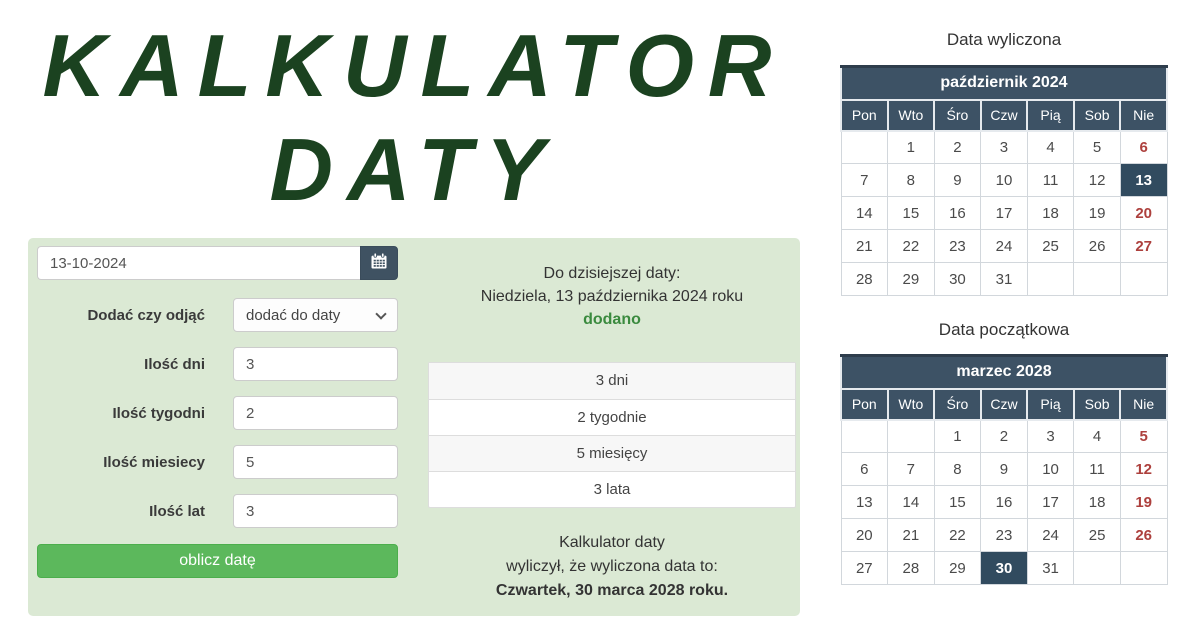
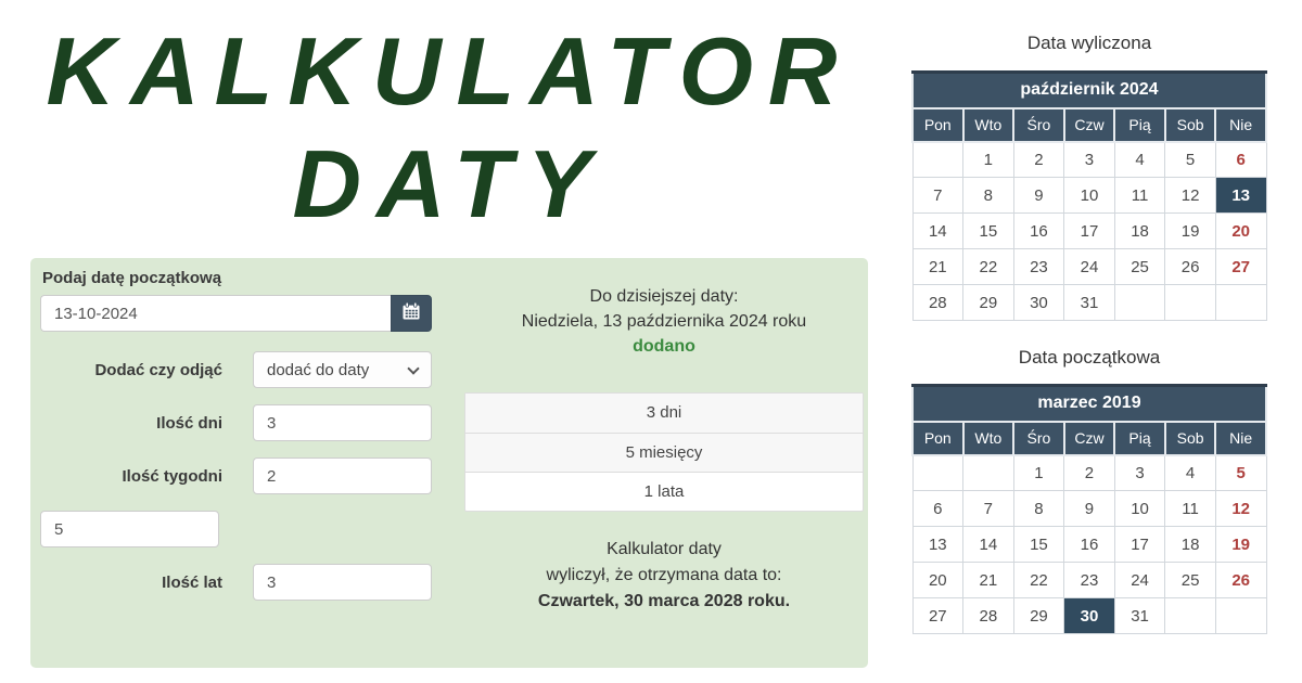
  KALKULATOR
  DATY
+ Podaj datę początkową
  13-10-2024
  Dodać czy odjąć
  dodać do daty
  Ilość dni
  3
  Ilość tygodni
  2
- Ilość miesiecy
  5
  Ilość lat
  3
- oblicz datę
  Do dzisiejszej daty:
  Niedziela, 13 października 2024 roku
  dodano
  3 dni
- 2 tygodnie
  5 miesięcy
- 3 lata
+ 1 lata
  Kalkulator daty
- wyliczył, że wyliczona data to:
+ wyliczył, że otrzymana data to:
  Czwartek, 30 marca 2028 roku.
  Data wyliczona
  październik 2024
  Pon	Wto	Śro	Czw	Pią	Sob	Nie
  	1	2	3	4	5	6
  7	8	9	10	11	12	13
  14	15	16	17	18	19	20
  21	22	23	24	25	26	27
  28	29	30	31
  Data początkowa
- marzec 2028
+ marzec 2019
  Pon	Wto	Śro	Czw	Pią	Sob	Nie
  		1	2	3	4	5
  6	7	8	9	10	11	12
  13	14	15	16	17	18	19
  20	21	22	23	24	25	26
  27	28	29	30	31
